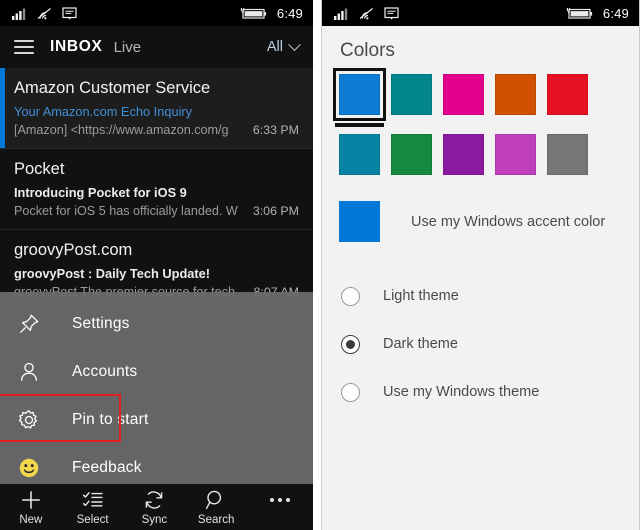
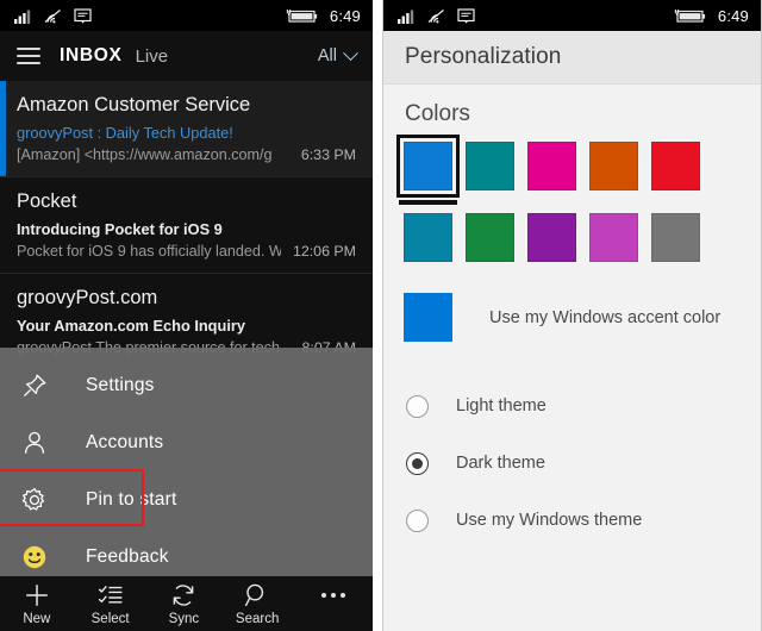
  6:49
  INBOX
  Live
  All
  Amazon Customer Service
- Your Amazon.com Echo Inquiry
+ groovyPost : Daily Tech Update!
  [Amazon] <https://www.amazon.com/g
  6:33 PM
  Pocket
  Introducing Pocket for iOS 9
- Pocket for iOS 5 has officially landed. W
+ Pocket for iOS 9 has officially landed. W
- 3:06 PM
+ 12:06 PM
  groovyPost.com
- groovyPost : Daily Tech Update!
+ Your Amazon.com Echo Inquiry
  Settings
  Accounts
  Pin to start
  Feedback
  New
  Select
  Sync
  Search
  6:49
+ Personalization
  Colors
  Use my Windows accent color
  Light theme
  Dark theme
  Use my Windows theme
